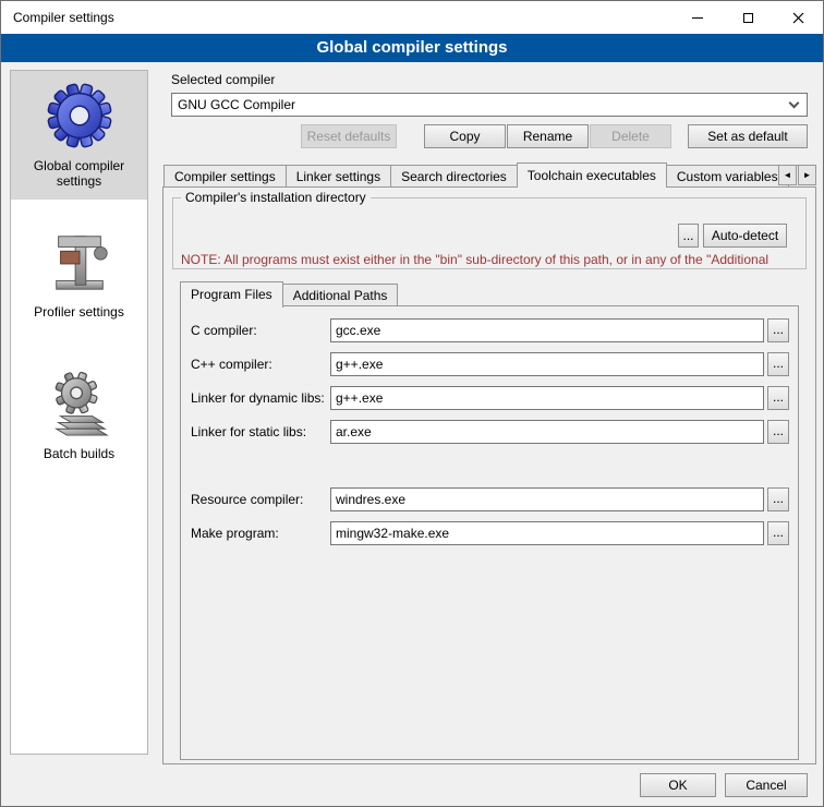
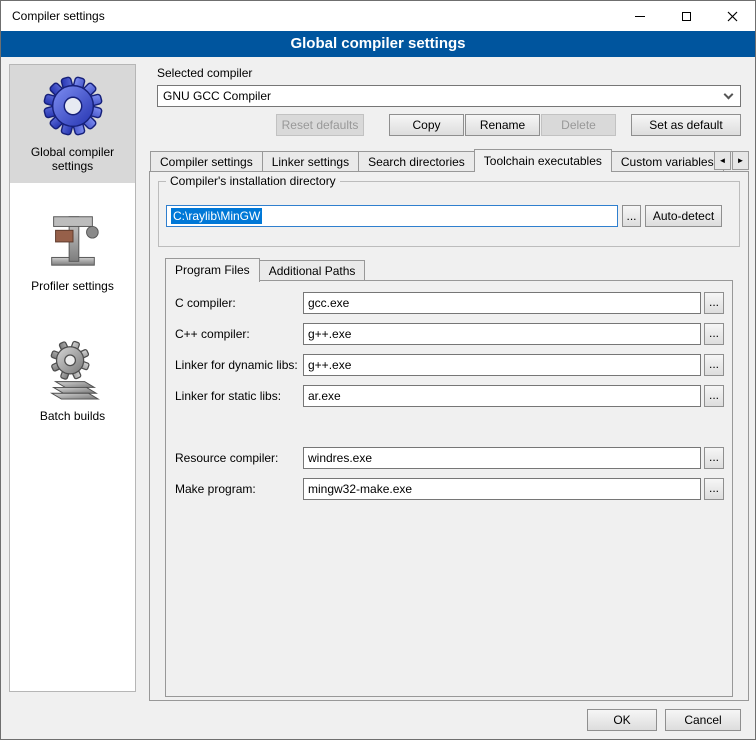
  Compiler settings
  Global compiler settings
  Global compiler settings
  Profiler settings
  Batch builds
  Selected compiler
  GNU GCC Compiler
  Reset defaults
  Copy
  Rename
  Delete
  Set as default
  Compiler settings
  Linker settings
  Search directories
  Toolchain executables
  Custom variables
  ◄
  ►
  Compiler's installation directory
+ C:\raylib\MinGW
  ...
  Auto-detect
- NOTE: All programs must exist either in the "bin" sub-directory of this path, or in any of the "Additional
  Program Files
  Additional Paths
  C compiler:
  gcc.exe
  ...
  C++ compiler:
  g++.exe
  ...
  Linker for dynamic libs:
  g++.exe
  ...
  Linker for static libs:
  ar.exe
  ...
  Resource compiler:
  windres.exe
  ...
  Make program:
  mingw32-make.exe
  ...
  OK
  Cancel
